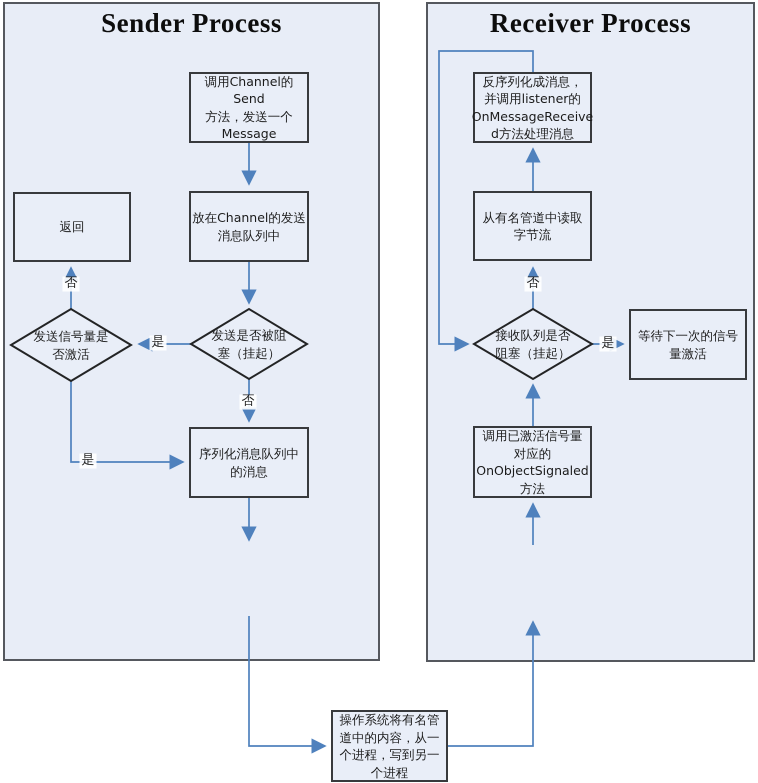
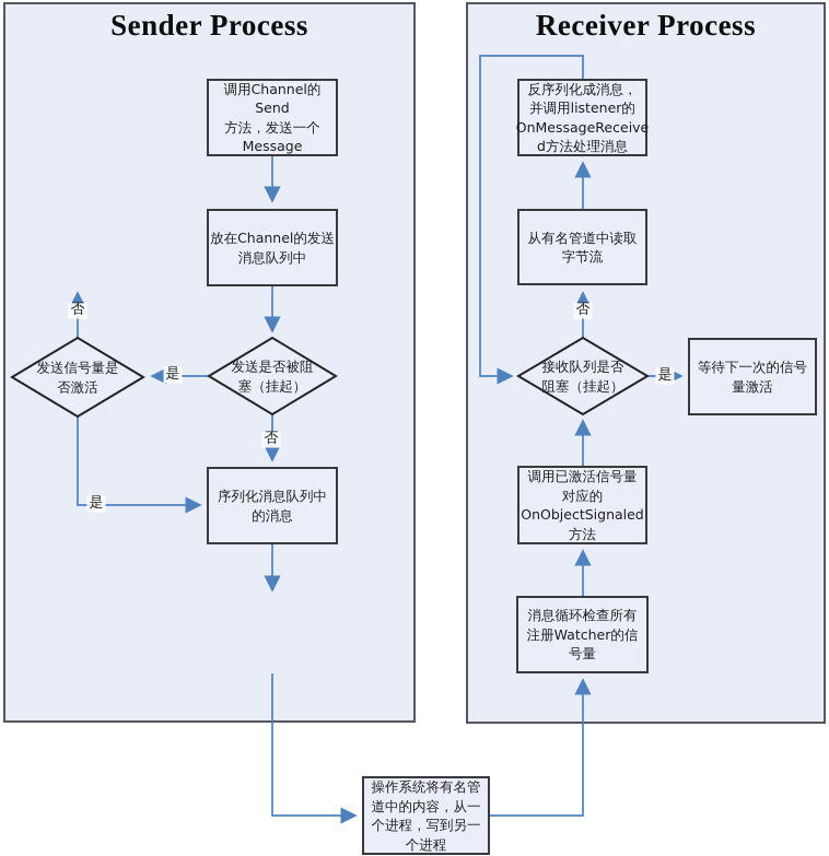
  Sender Process
  Receiver Process
  调用Channel的Send
  方法，发送一个
  Message
  放在Channel的发送
  消息队列中
- 返回
  序列化消息队列中
  的消息
  发送是否被阻
  塞（挂起）
  发送信号量是
  否激活
  反序列化成消息，
  并调用listener的
  OnMessageReceive
  d方法处理消息
  从有名管道中读取
  字节流
  等待下一次的信号
  量激活
  调用已激活信号量
  对应的
  OnObjectSignaled
  方法
+ 消息循环检查所有
+ 注册Watcher的信
+ 号量
  接收队列是否
  阻塞（挂起）
  操作系统将有名管
  道中的内容，从一
  个进程，写到另一
  个进程
  否
  是
  否
  是
  否
  是
